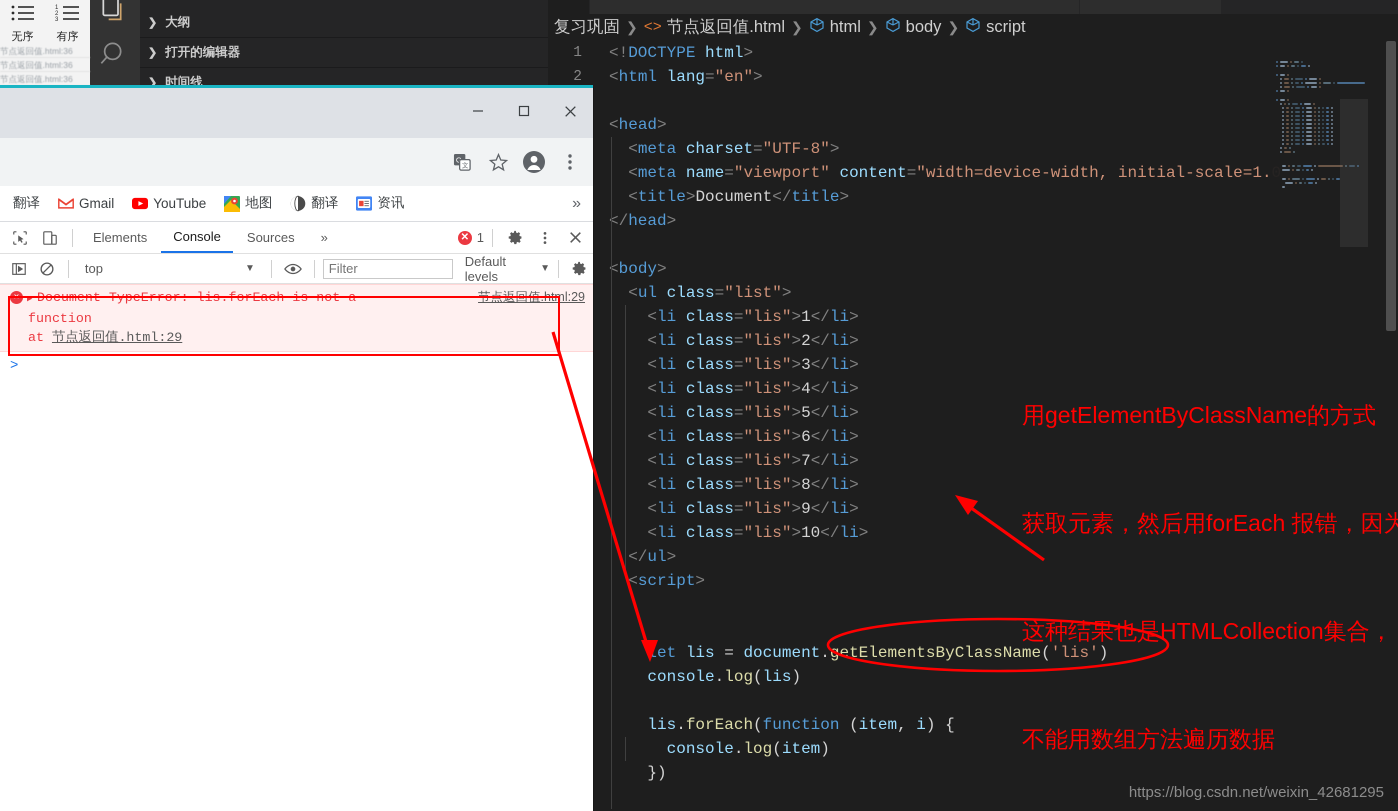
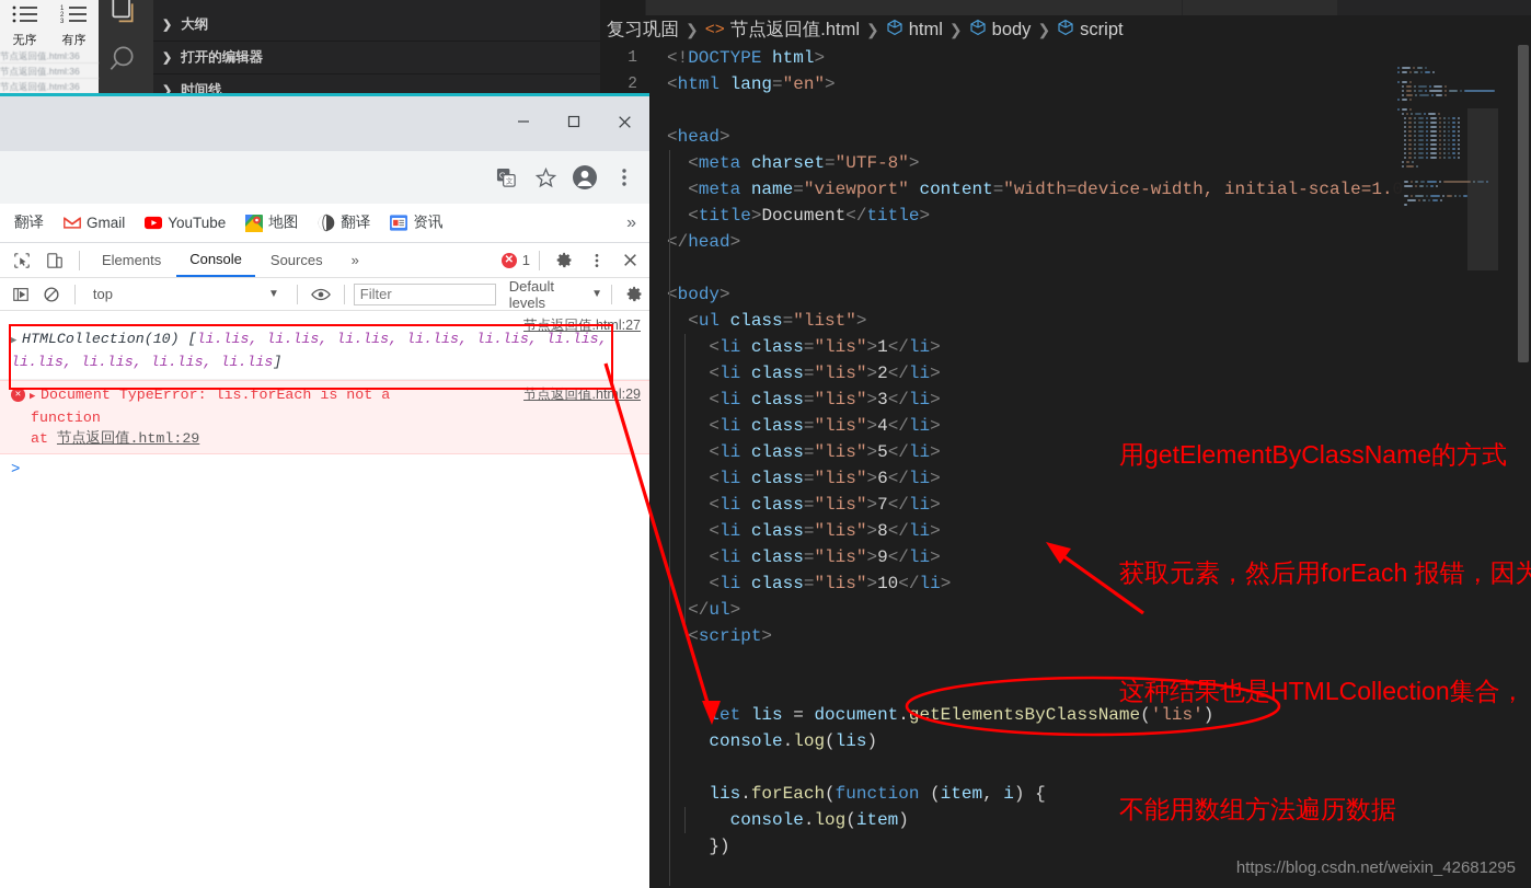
  ❯
  大纲
  ❯
  打开的编辑器
  ❯
  时间线
  无序
  有序
  节点返回值.html:36
  节点返回值.html:36
  节点返回值.html:36
  复习巩固
  ❯
  <>
  节点返回值.html
  ❯
  html
  ❯
  body
  ❯
  script
  1
  <!DOCTYPE html>
  2
  <html lang="en">
  <head>
  <meta charset="UTF-8">
  <meta name="viewport" content="width=device-width, initial-scale=1.
  <title>Document</title>
  </head>
  <body>
  <ul class="list">
  <li class="lis">1</li>
  <li class="lis">2</li>
  <li class="lis">3</li>
  <li class="lis">4</li>
  <li class="lis">5</li>
  <li class="lis">6</li>
  <li class="lis">7</li>
  <li class="lis">8</li>
  <li class="lis">9</li>
  <li class="lis">10</li>
  </ul>
  <script>
  et lis = document. etElementsByClassName('lis')
  console.log(lis)
  lis.forEach(function (item, i) {
  console.log(item)
  })
  G
  翻译
  Gmail
  YouTube
  地图
  翻译
  资讯
  »
  Elements
  Console
  Sources
  »
  ✕
  1
  top
  ▼
  Filter
  Default levels
  ▼
+ 节点返回值.html:27
+ ▶ HTMLCollection(10) [li.lis, li.lis, li.lis, li.lis, li.lis, li.lis, li.lis, li.lis, li.lis, li.lis]
  节点返回值.html:29
  ✕ ▶ Document TypeError: lis.forEach is not a
  function
  at 节点返回值.html:29
  >
  用getElementByClassName的方式
  获取元素，然后用forEach 报错，因为
  这种结果也是HTMLCollection集合，
  不能用数组方法遍历数据
  https://blog.csdn.net/weixin_42681295
